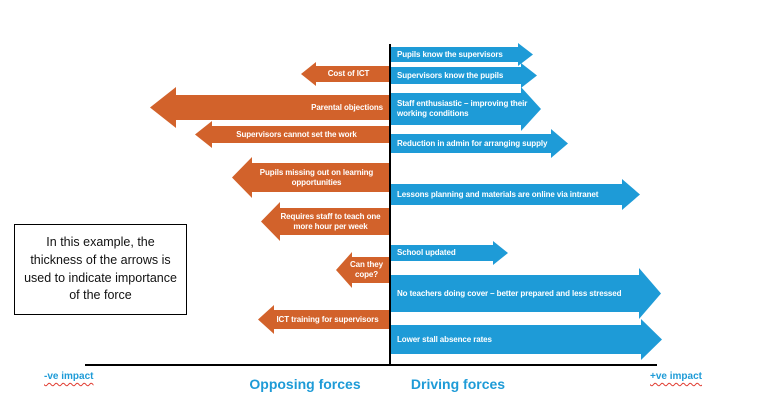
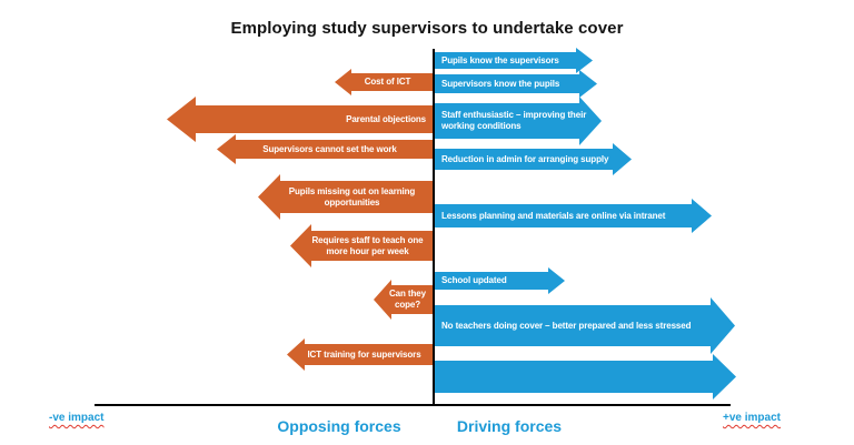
+ Employing study supervisors to undertake cover
  Cost of ICT
  Parental objections
  Supervisors cannot set the work
  Pupils missing out on learning opportunities
  Requires staff to teach one more hour per week
  Can they cope?
  ICT training for supervisors
  Pupils know the supervisors
  Supervisors know the pupils
  Staff enthusiastic – improving their working conditions
  Reduction in admin for arranging supply
  Lessons planning and materials are online via intranet
  School updated
  No teachers doing cover – better prepared and less stressed
- Lower stall absence rates
- In this example, the thickness of the arrows is used to indicate importance of the force
  -ve impact
  Opposing forces
  Driving forces
  +ve impact
